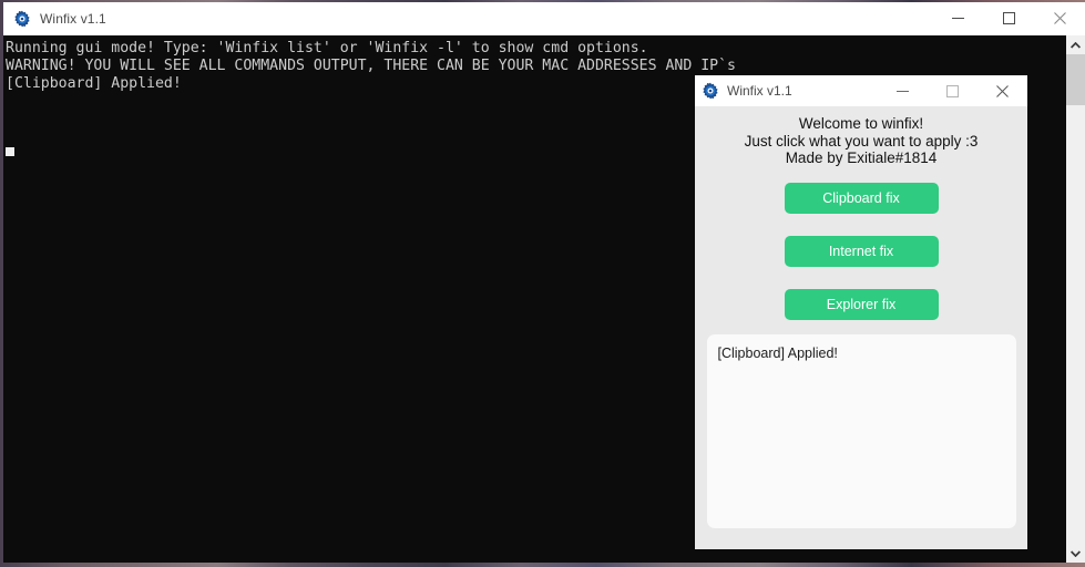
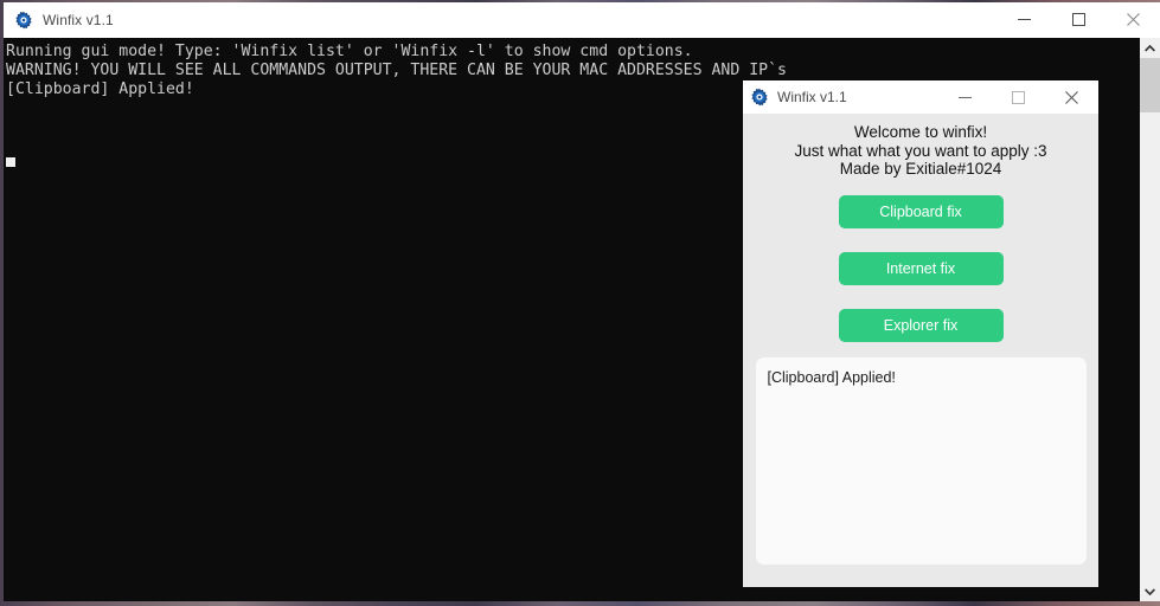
  Winfix v1.1
  Running gui mode! Type: 'Winfix list' or 'Winfix -l' to show cmd options.
  WARNING! YOU WILL SEE ALL COMMANDS OUTPUT, THERE CAN BE YOUR MAC ADDRESSES AND IP`s
  [Clipboard] Applied!
  Winfix v1.1
  Welcome to winfix!
- Just click what you want to apply :3
+ Just what what you want to apply :3
- Made by Exitiale#1814
+ Made by Exitiale#1024
  Clipboard fix
  Internet fix
  Explorer fix
  [Clipboard] Applied!
